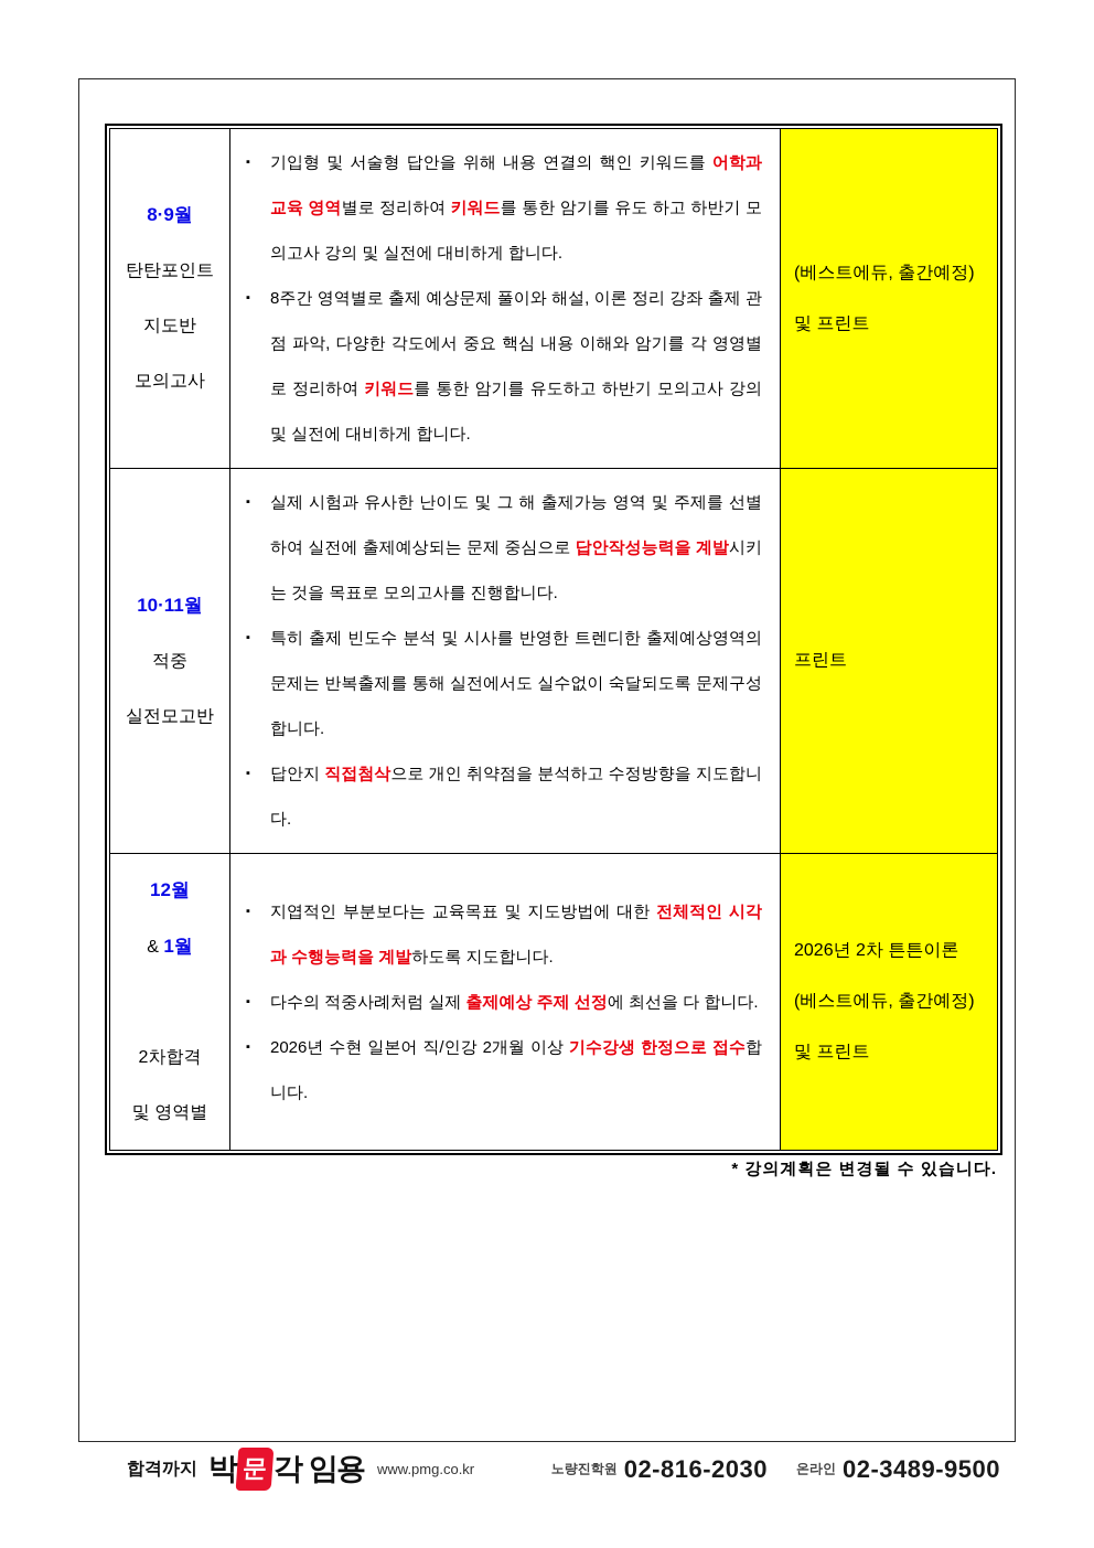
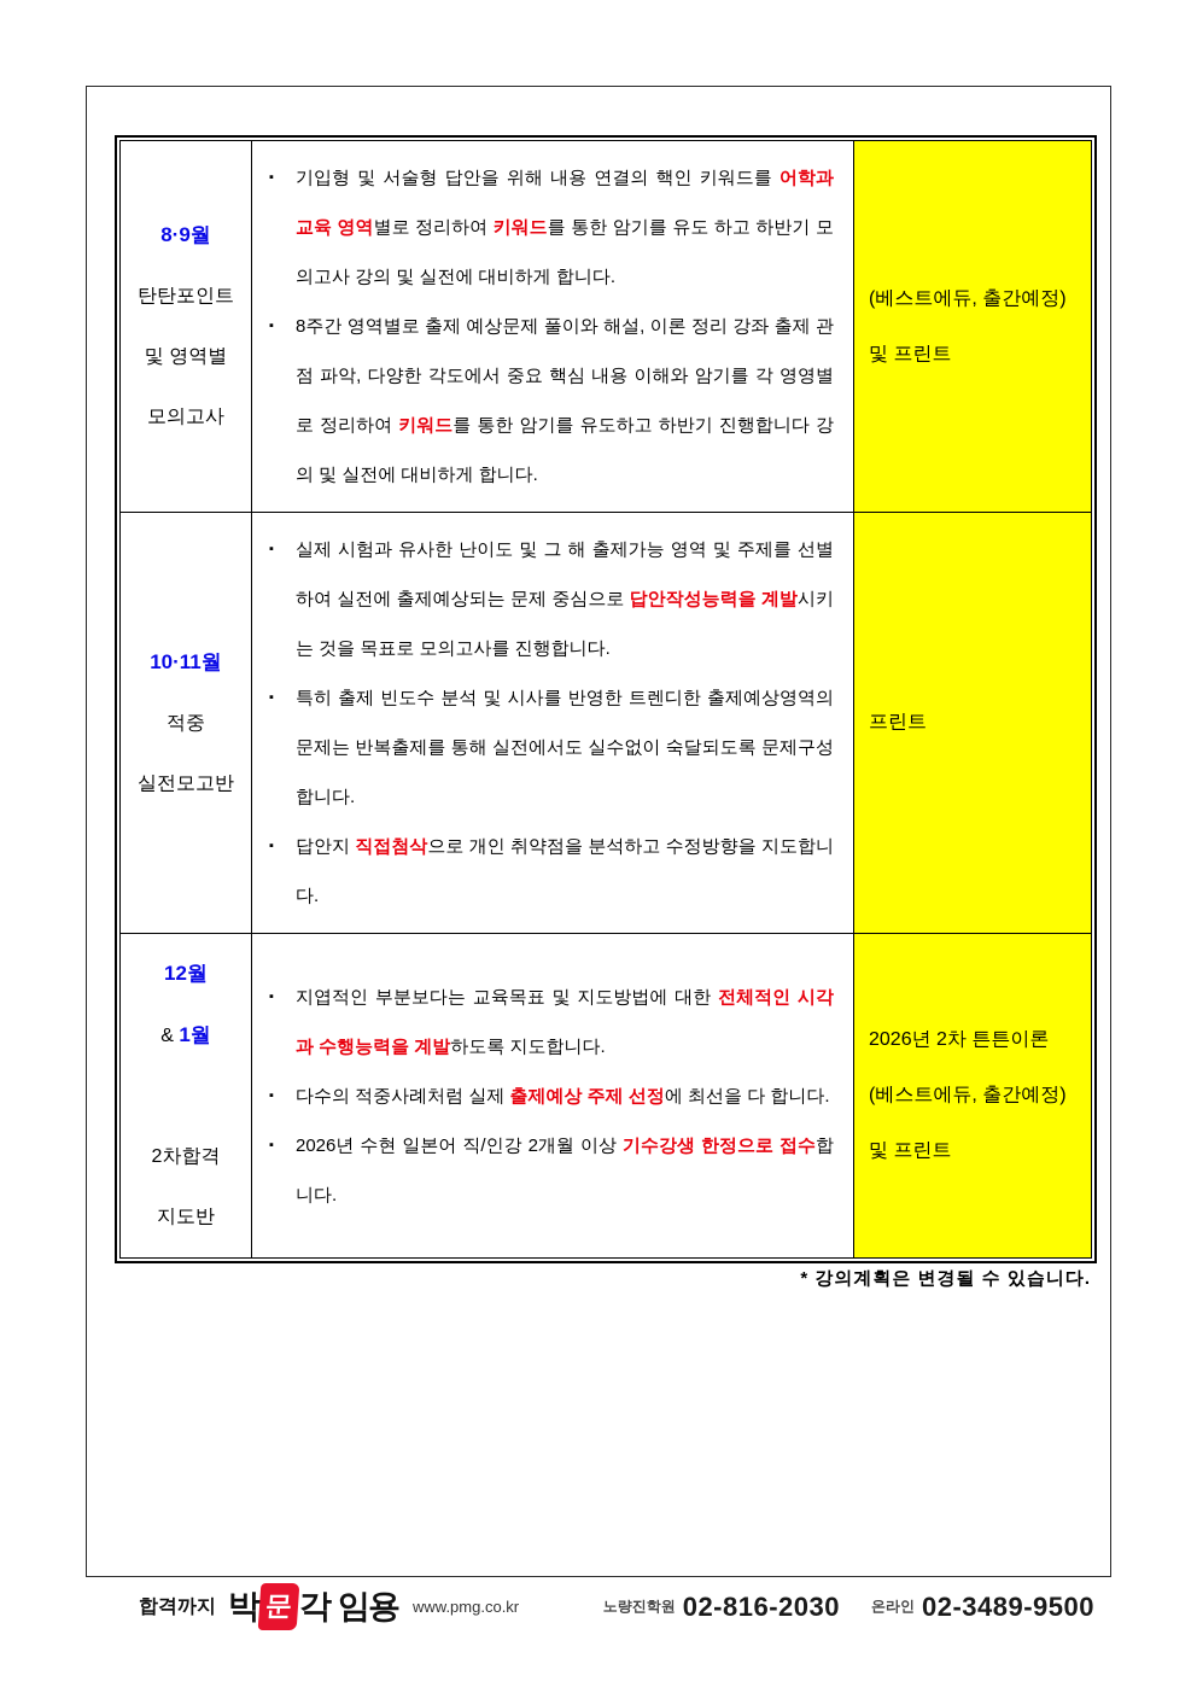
  8·9월
  탄탄포인트
- 지도반
+ 및 영역별
  모의고사
  ▪
  기입형 및 서술형 답안을 위해 내용 연결의 핵인 키워드를 어학과 교육 영역별로 정리하여 키워드를 통한 암기를 유도 하고 하반기 모의고사 강의 및 실전에 대비하게 합니다.
  ▪
- 8주간 영역별로 출제 예상문제 풀이와 해설, 이론 정리 강좌 출제 관점 파악, 다양한 각도에서 중요 핵심 내용 이해와 암기를 각 영영별로 정리하여 키워드를 통한 암기를 유도하고 하반기 모의고사 강의 및 실전에 대비하게 합니다.
+ 8주간 영역별로 출제 예상문제 풀이와 해설, 이론 정리 강좌 출제 관점 파악, 다양한 각도에서 중요 핵심 내용 이해와 암기를 각 영영별로 정리하여 키워드를 통한 암기를 유도하고 하반기 진행합니다 강의 및 실전에 대비하게 합니다.
  (베스트에듀, 출간예정)
  및 프린트
  10·11월
  적중
  실전모고반
  ▪
  실제 시험과 유사한 난이도 및 그 해 출제가능 영역 및 주제를 선별하여 실전에 출제예상되는 문제 중심으로 답안작성능력을 계발시키는 것을 목표로 모의고사를 진행합니다.
  ▪
  특히 출제 빈도수 분석 및 시사를 반영한 트렌디한 출제예상영역의 문제는 반복출제를 통해 실전에서도 실수없이 숙달되도록 문제구성합니다.
  ▪
  답안지 직접첨삭으로 개인 취약점을 분석하고 수정방향을 지도합니다.
  프린트
  12월
  & 1월
  2차합격
- 및 영역별
+ 지도반
  ▪
  지엽적인 부분보다는 교육목표 및 지도방법에 대한 전체적인 시각과 수행능력을 계발하도록 지도합니다.
  ▪
  다수의 적중사례처럼 실제 출제예상 주제 선정에 최선을 다 합니다.
  ▪
  2026년 수현 일본어 직/인강 2개월 이상 기수강생 한정으로 접수합니다.
  2026년 2차 튼튼이론
  (베스트에듀, 출간예정)
  및 프린트
  * 강의계획은 변경될 수 있습니다.
  합격까지
  박
  각
  임용
  www.pmg.co.kr
  노량진학원
  02-816-2030
  온라인
  02-3489-9500
